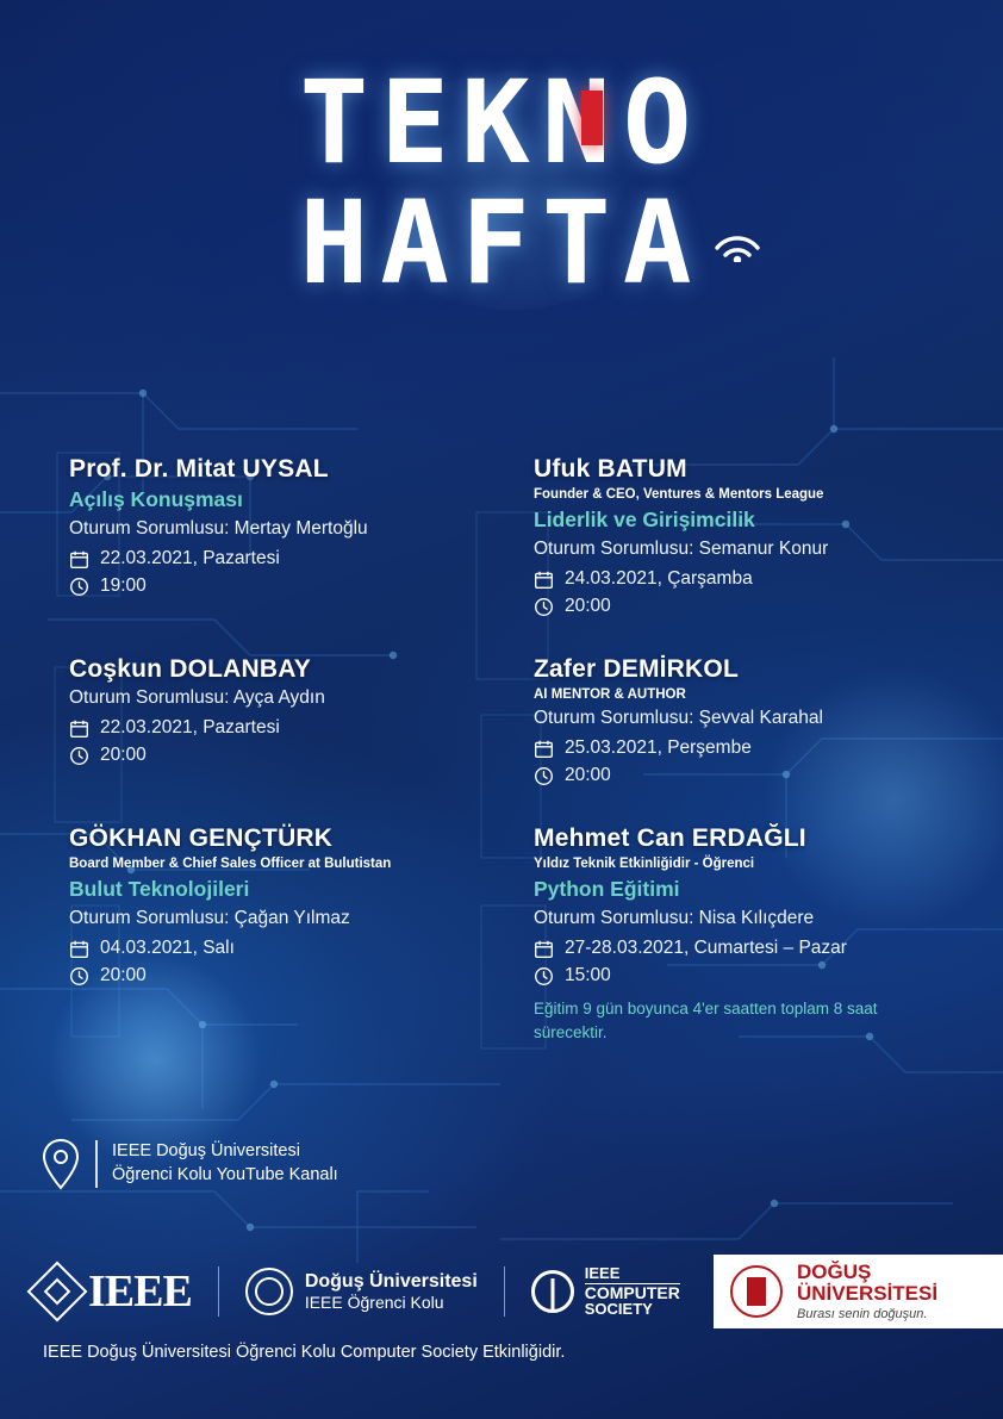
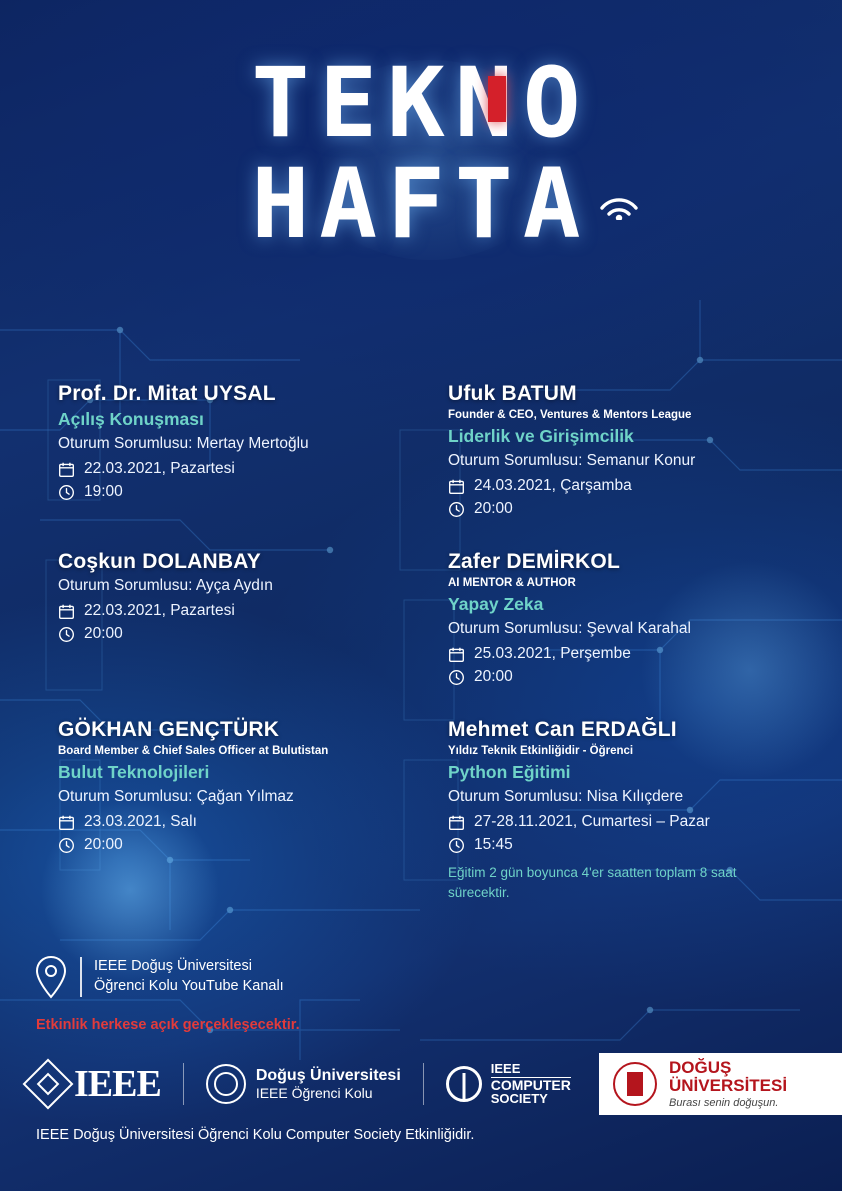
  TEKO
  HAFTA
  Prof. Dr. Mitat UYSAL
  Açılış Konuşması
  Oturum Sorumlusu: Mertay Mertoğlu
  22.03.2021, Pazartesi
  19:00
  Ufuk BATUM
  Founder & CEO, Ventures & Mentors League
  Liderlik ve Girişimcilik
  Oturum Sorumlusu: Semanur Konur
  24.03.2021, Çarşamba
  20:00
  Coşkun DOLANBAY
  Oturum Sorumlusu: Ayça Aydın
  22.03.2021, Pazartesi
  20:00
  Zafer DEMİRKOL
  AI MENTOR & AUTHOR
+ Yapay Zeka
  Oturum Sorumlusu: Şevval Karahal
  25.03.2021, Perşembe
  20:00
  GÖKHAN GENÇTÜRK
  Board Member & Chief Sales Officer at Bulutistan
  Bulut Teknolojileri
  Oturum Sorumlusu: Çağan Yılmaz
- 04.03.2021, Salı
+ 23.03.2021, Salı
  20:00
  Mehmet Can ERDAĞLI
  Yıldız Teknik Etkinliğidir - Öğrenci
  Python Eğitimi
  Oturum Sorumlusu: Nisa Kılıçdere
- 27-28.03.2021, Cumartesi – Pazar
+ 27-28.11.2021, Cumartesi – Pazar
- 15:00
+ 15:45
- Eğitim 9 gün boyunca 4'er saatten toplam 8 saat sürecektir.
+ Eğitim 2 gün boyunca 4'er saatten toplam 8 saat sürecektir.
  IEEE Doğuş Üniversitesi
  Öğrenci Kolu YouTube Kanalı
+ Etkinlik herkese açık gerçekleşecektir.
  IEEE
  Doğuş Üniversitesi
  IEEE Öğrenci Kolu
  IEEE
  COMPUTER
  SOCIETY
  DOĞUŞ
  ÜNİVERSİTESİ
  Burası senin doğuşun.
  IEEE Doğuş Üniversitesi Öğrenci Kolu Computer Society Etkinliğidir.
